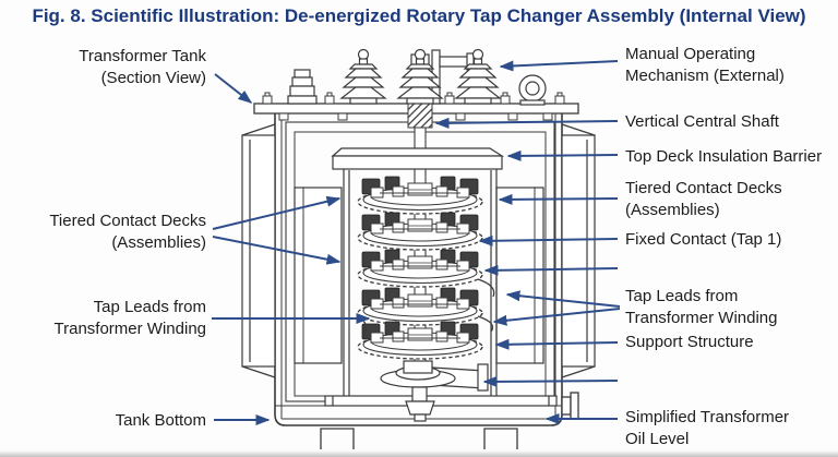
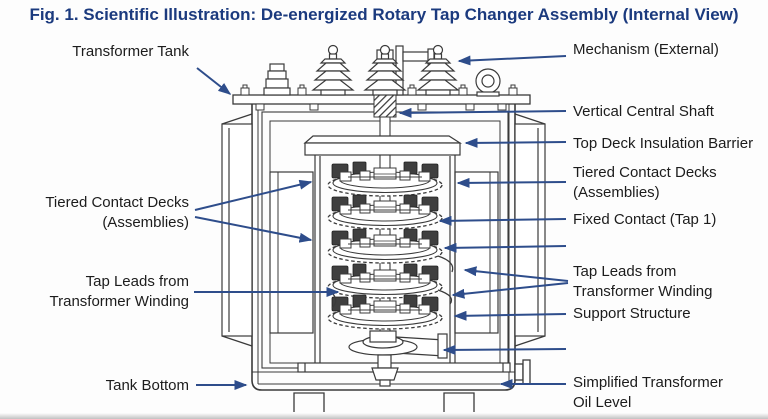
- Fig. 8. Scientific Illustration: De-energized Rotary Tap Changer Assembly (Internal View)
+ Fig. 1. Scientific Illustration: De-energized Rotary Tap Changer Assembly (Internal View)
  Transformer Tank
- (Section View)
  Tiered Contact Decks
  (Assemblies)
  Tap Leads from
  Transformer Winding
  Tank Bottom
- Manual Operating
  Mechanism (External)
  Vertical Central Shaft
  Top Deck Insulation Barrier
  Tiered Contact Decks
  (Assemblies)
  Fixed Contact (Tap 1)
  Tap Leads from
  Transformer Winding
  Support Structure
  Simplified Transformer
  Oil Level
